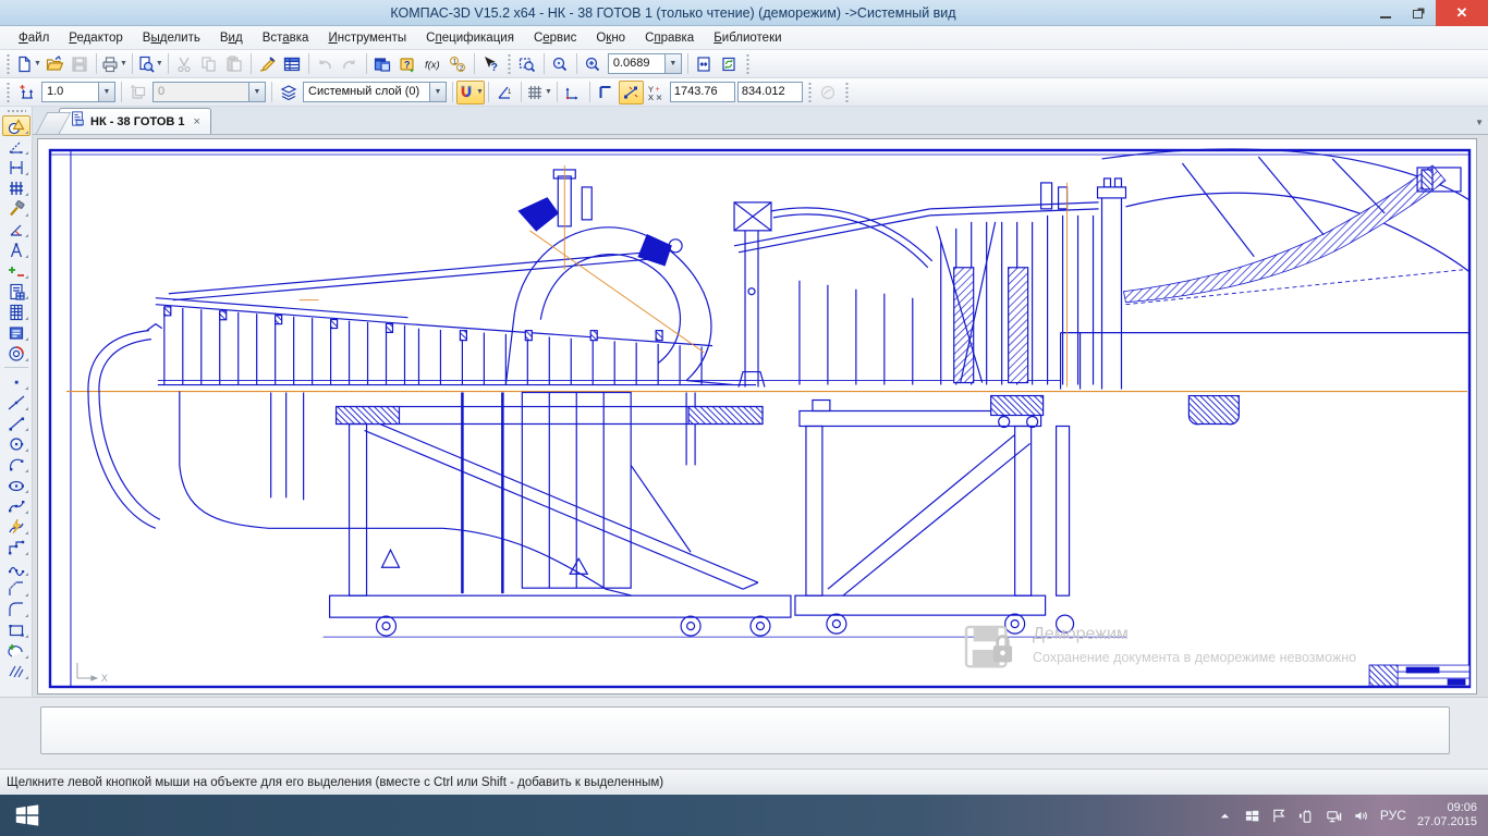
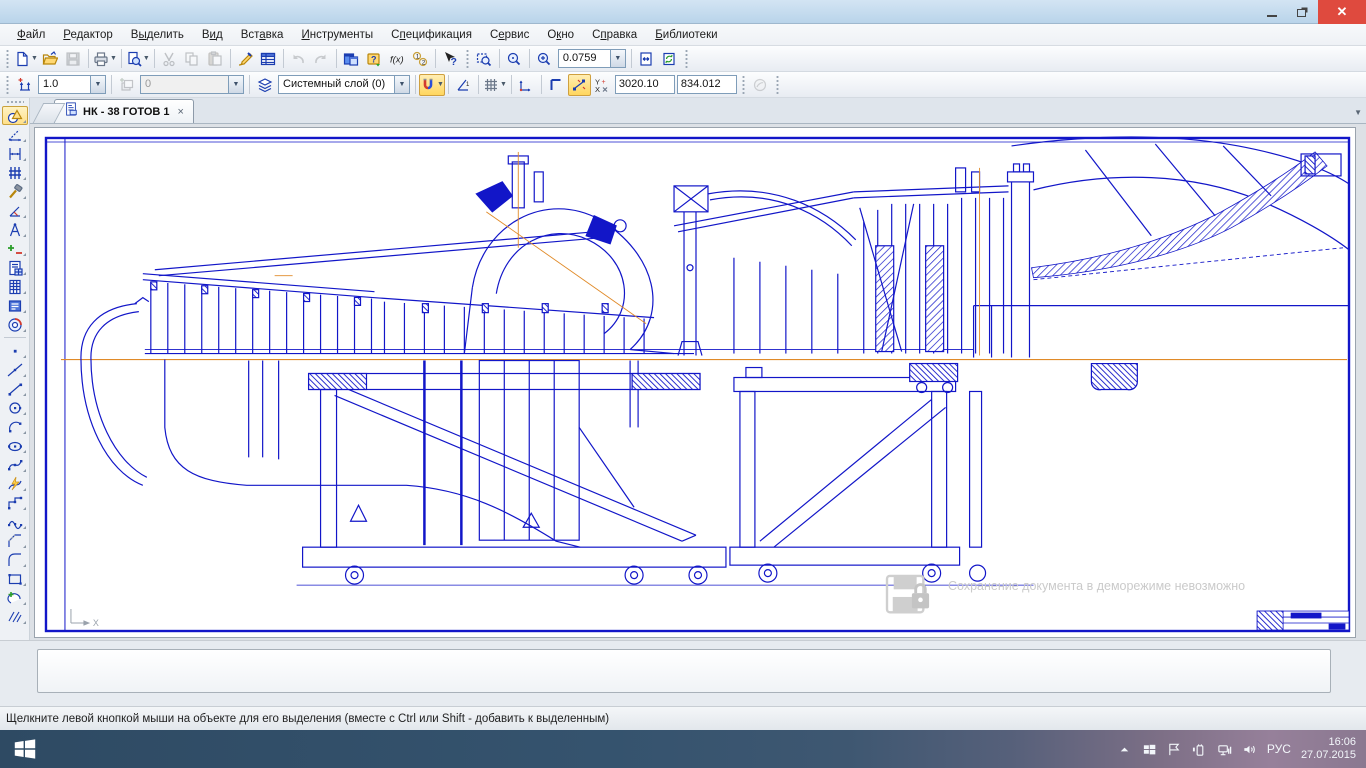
- КОМПАС-3D V15.2 x64 - НК - 38 ГОТОВ 1 (только чтение) (деморежим) ->Системный вид
  ✕
  Файл
  Редактор
  Выделить
  Вид
  Вставка
  Инструменты
  Спецификация
  Сервис
  Окно
  Справка
  Библиотеки
  ?
  f(x)
  ?
- 0.0689
+ 0.0759
  1.0
  0
  Системный слой (0)
  Y
  X
- 1743.76
+ 3020.10
  834.012
  НК - 38 ГОТОВ 1
  ×
  ▼
  X
- Деморежим
  Сохранение документа в деморежиме невозможно
  Щелкните левой кнопкой мыши на объекте для его выделения (вместе с Ctrl или Shift - добавить к выделенным)
  РУС
- 09:06
+ 16:06
  27.07.2015
